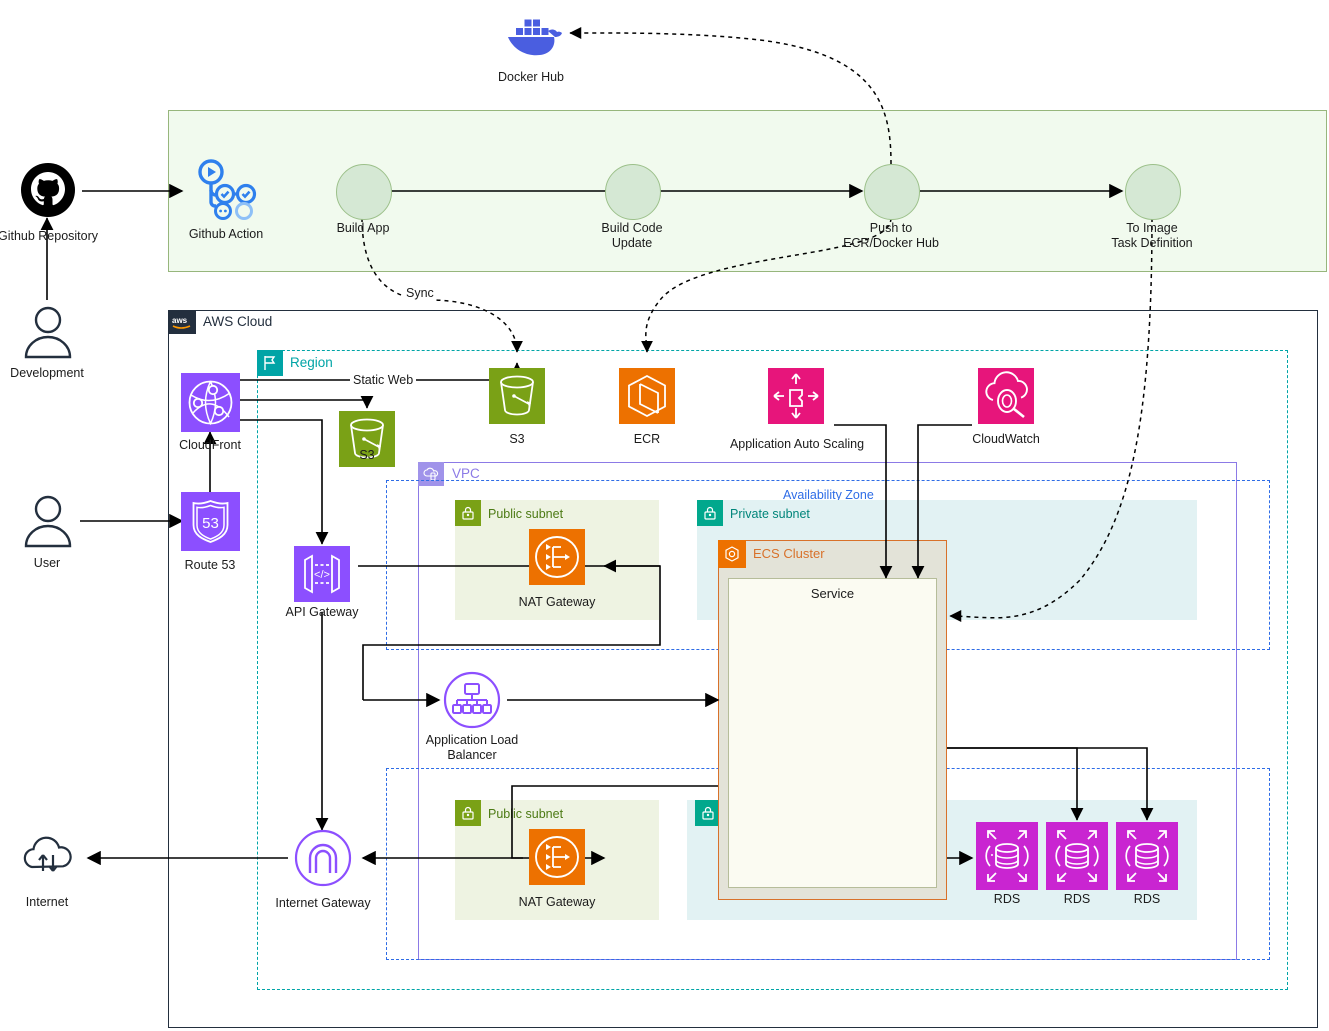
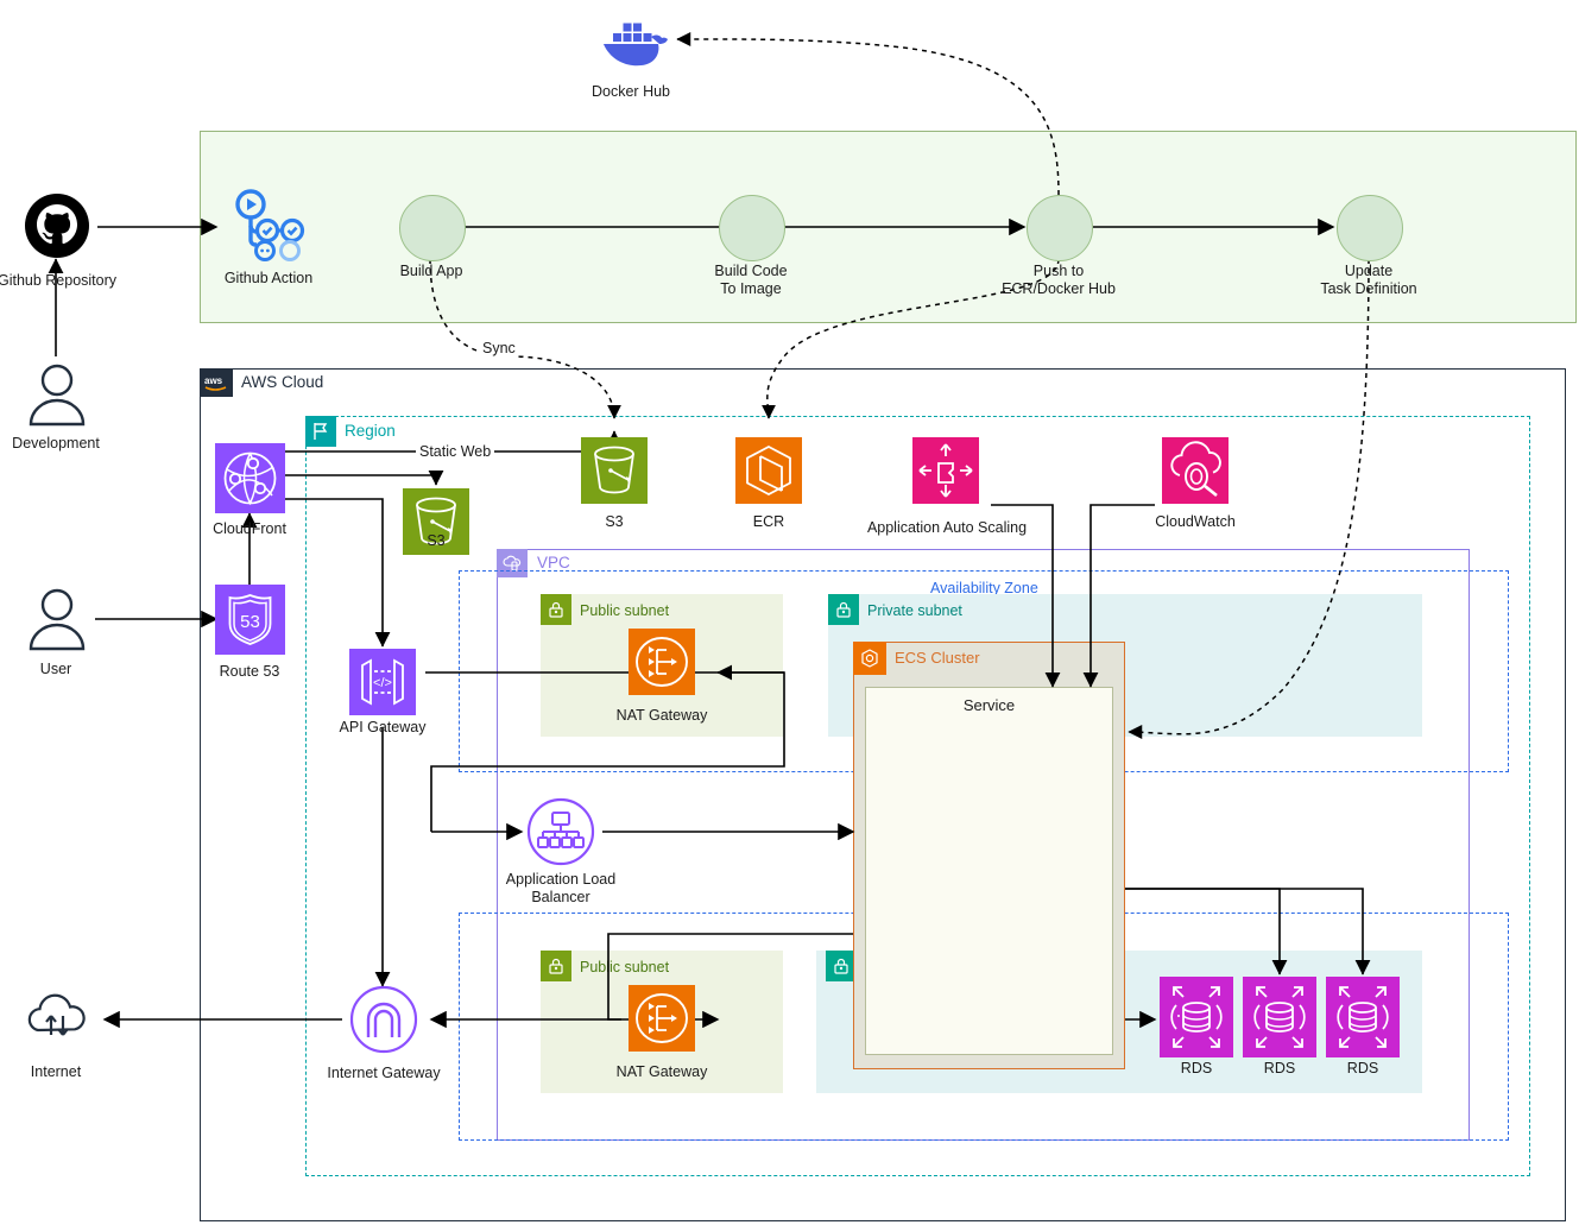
  aws
  AWS Cloud
  Region
  VPC
  Availability Zone
  Public subnet
  Private subnet
  Pubic subnet
  ECS Cluster
  Service
  Docker Hub
  Github Repository
  Development
  User
  Internet
  Github Action
  Build App
  Build Code
- Update
+ To Image
  Push to
  ECR/Docker Hub
- To Image
+ Update
  Task Definition
  Sync
  Static Web
  CloudFront
  53
  Route 53
  S3
  S3
  ECR
  Application Auto Scaling
  CloudWatch
  </>
  API Gateway
  Application Load
  Balancer
  Internet Gateway
  NAT Gateway
  NAT Gateway
  RDS
  RDS
  RDS
